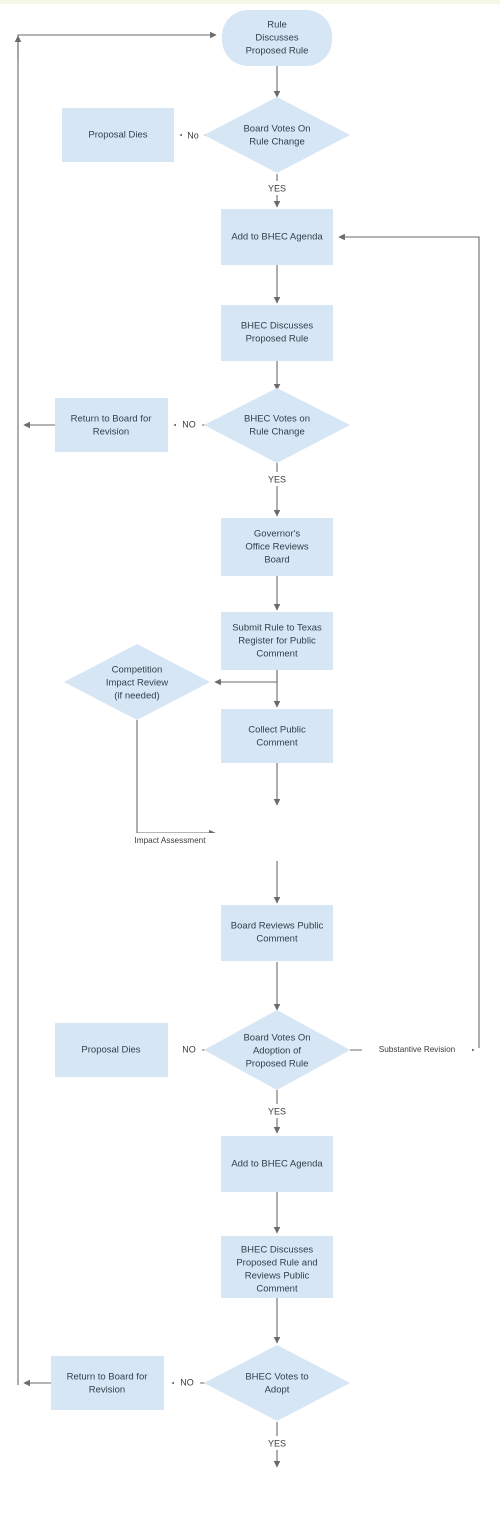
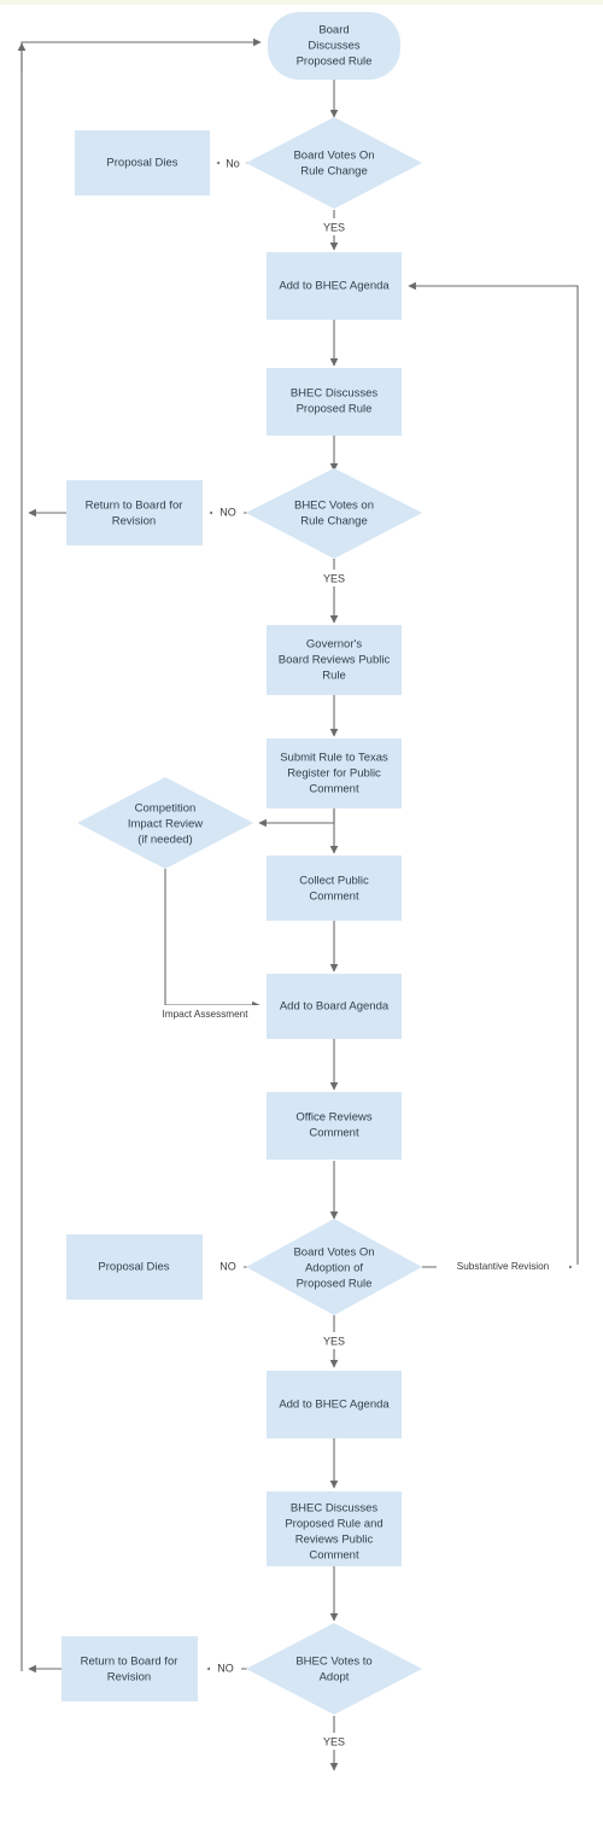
- Rule
+ Board
  Discusses
  Proposed Rule
  Board Votes On
  Rule Change
  Proposal Dies
  Add to BHEC Agenda
  BHEC Discusses
  Proposed Rule
  BHEC Votes on
  Rule Change
  Return to Board for
  Revision
  Governor's
- Office Reviews
+ Board Reviews Public
- Board
+ Rule
  Submit Rule to Texas
  Register for Public
  Comment
  Competition
  Impact Review
  (if needed)
  Collect Public
  Comment
+ Add to Board Agenda
- Board Reviews Public
+ Office Reviews
  Comment
  Board Votes On
  Adoption of
  Proposed Rule
  Proposal Dies
  Add to BHEC Agenda
  BHEC Discusses
  Proposed Rule and
  Reviews Public
  Comment
  BHEC Votes to
  Adopt
  Return to Board for
  Revision
  No
  YES
  NO
  YES
  Impact Assessment
  NO
  Substantive Revision
  YES
  NO
  YES
